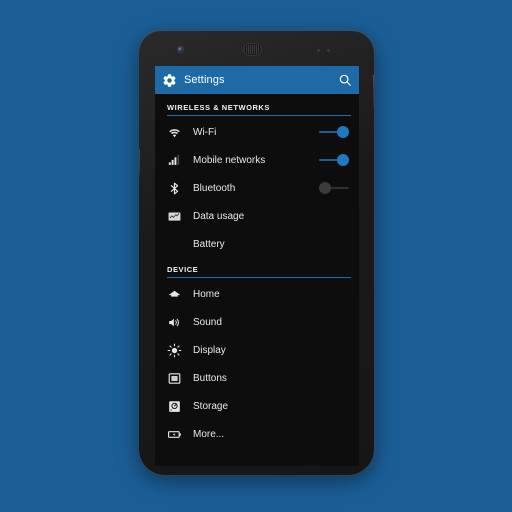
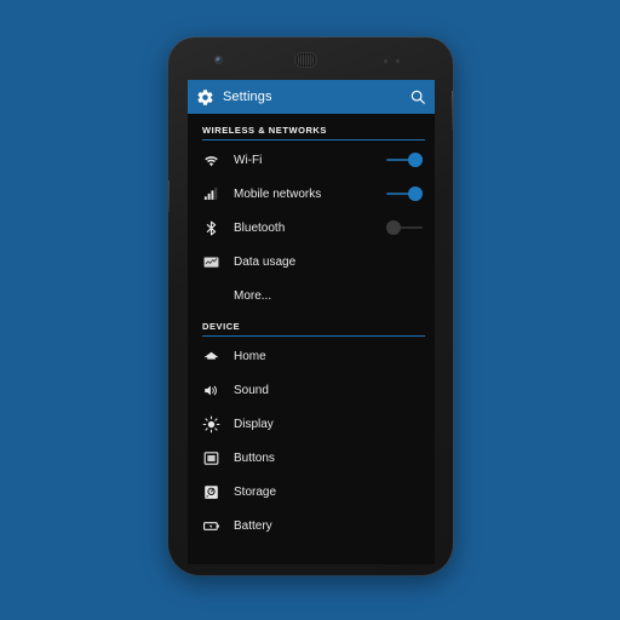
  Settings
  WIRELESS & NETWORKS
  Wi-Fi
  Mobile networks
  Bluetooth
  Data usage
- Battery
+ More...
  DEVICE
  Home
  Sound
  Display
  Buttons
  Storage
- More...
+ Battery
